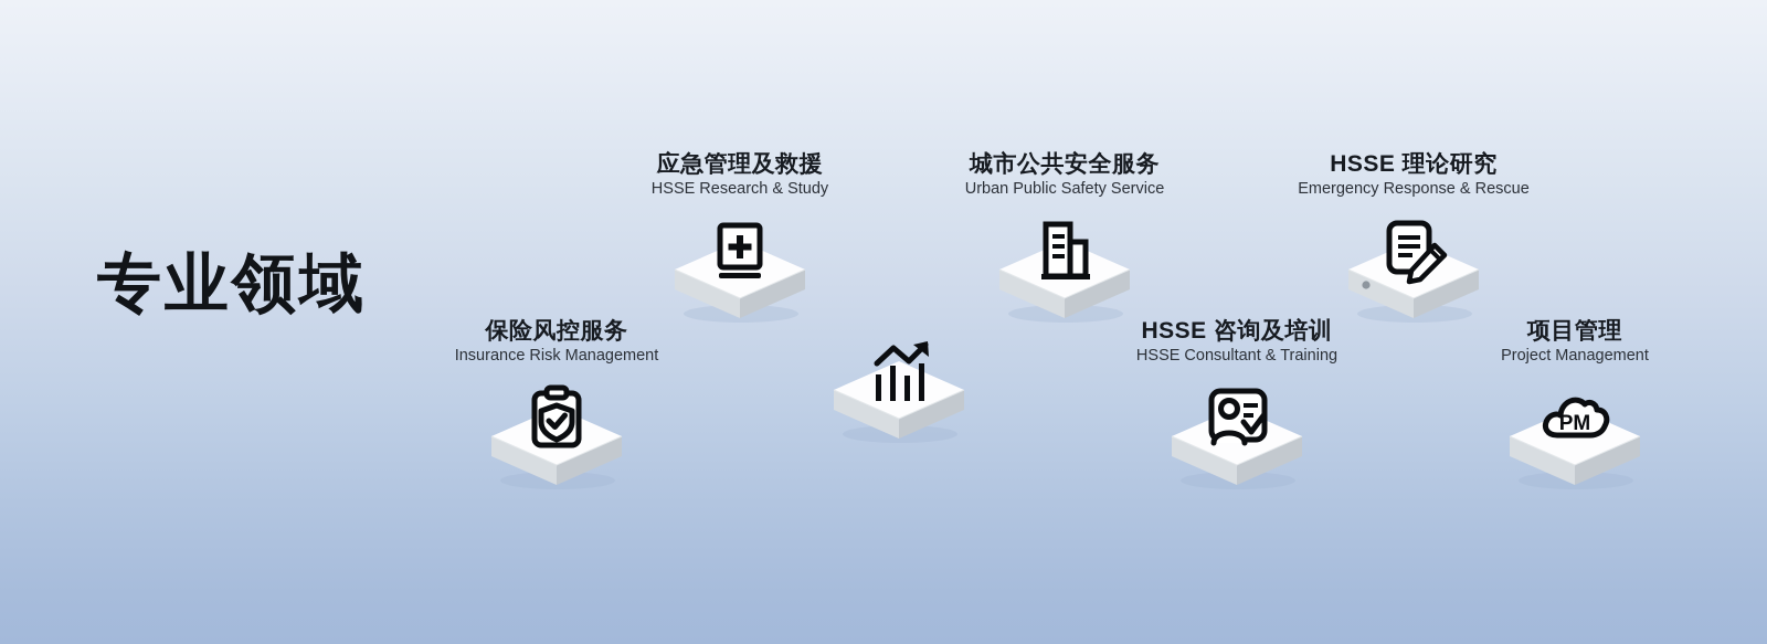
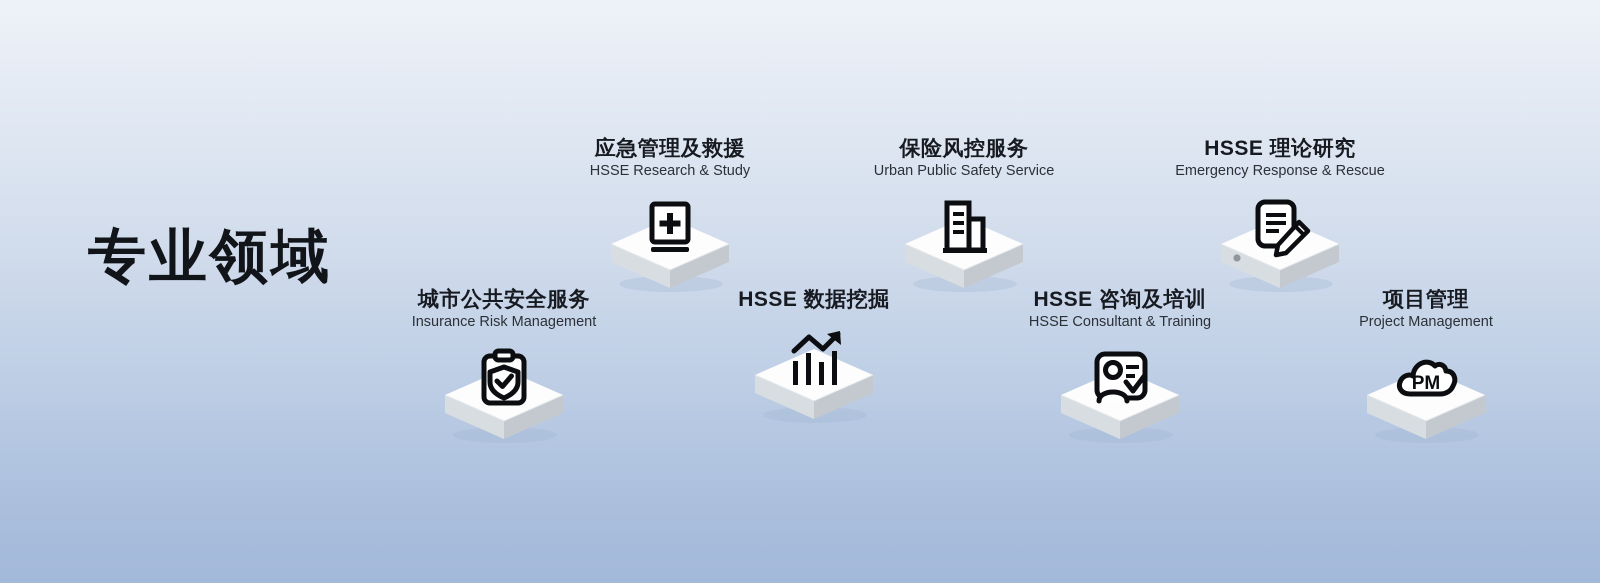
  专业领域
  应急管理及救援
  HSSE Research & Study
- 城市公共安全服务
+ 保险风控服务
  Urban Public Safety Service
  HSSE 理论研究
  Emergency Response & Rescue
- 保险风控服务
+ 城市公共安全服务
  Insurance Risk Management
+ HSSE 数据挖掘
  HSSE 咨询及培训
  HSSE Consultant & Training
  项目管理
  Project Management
  PM
